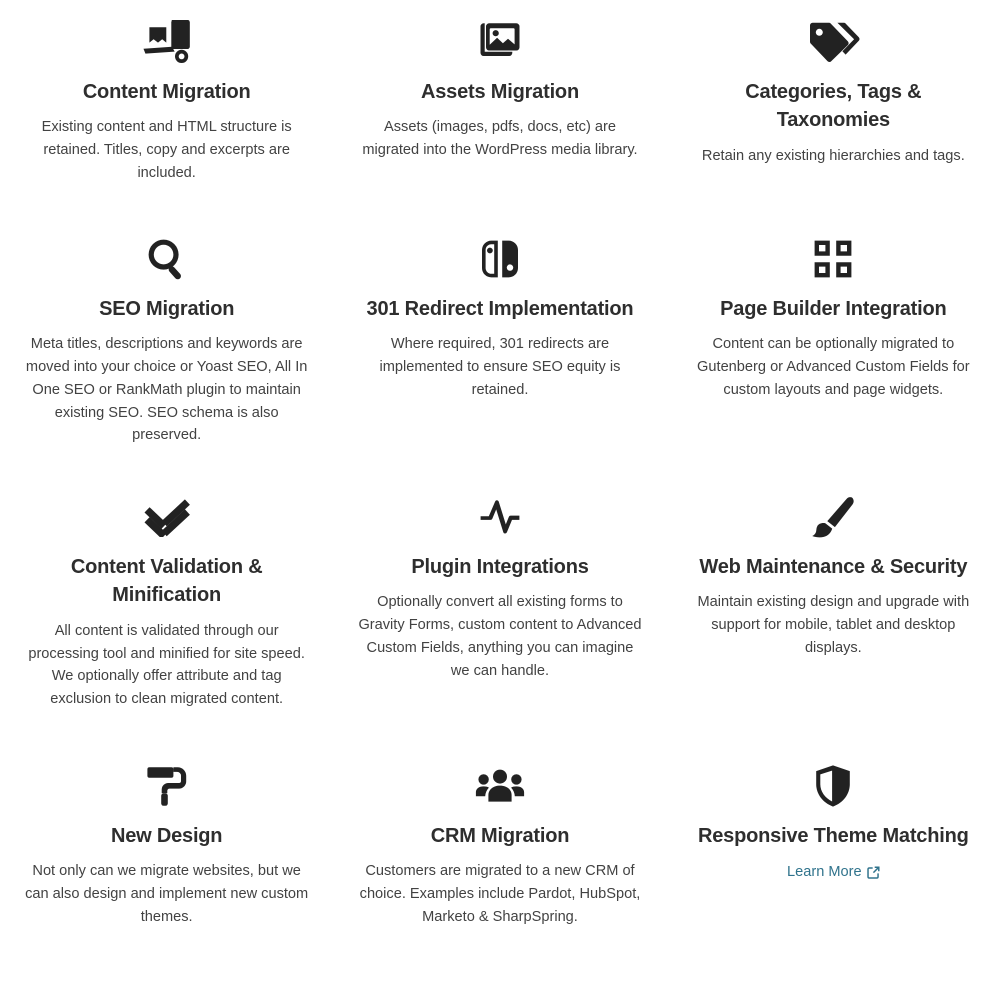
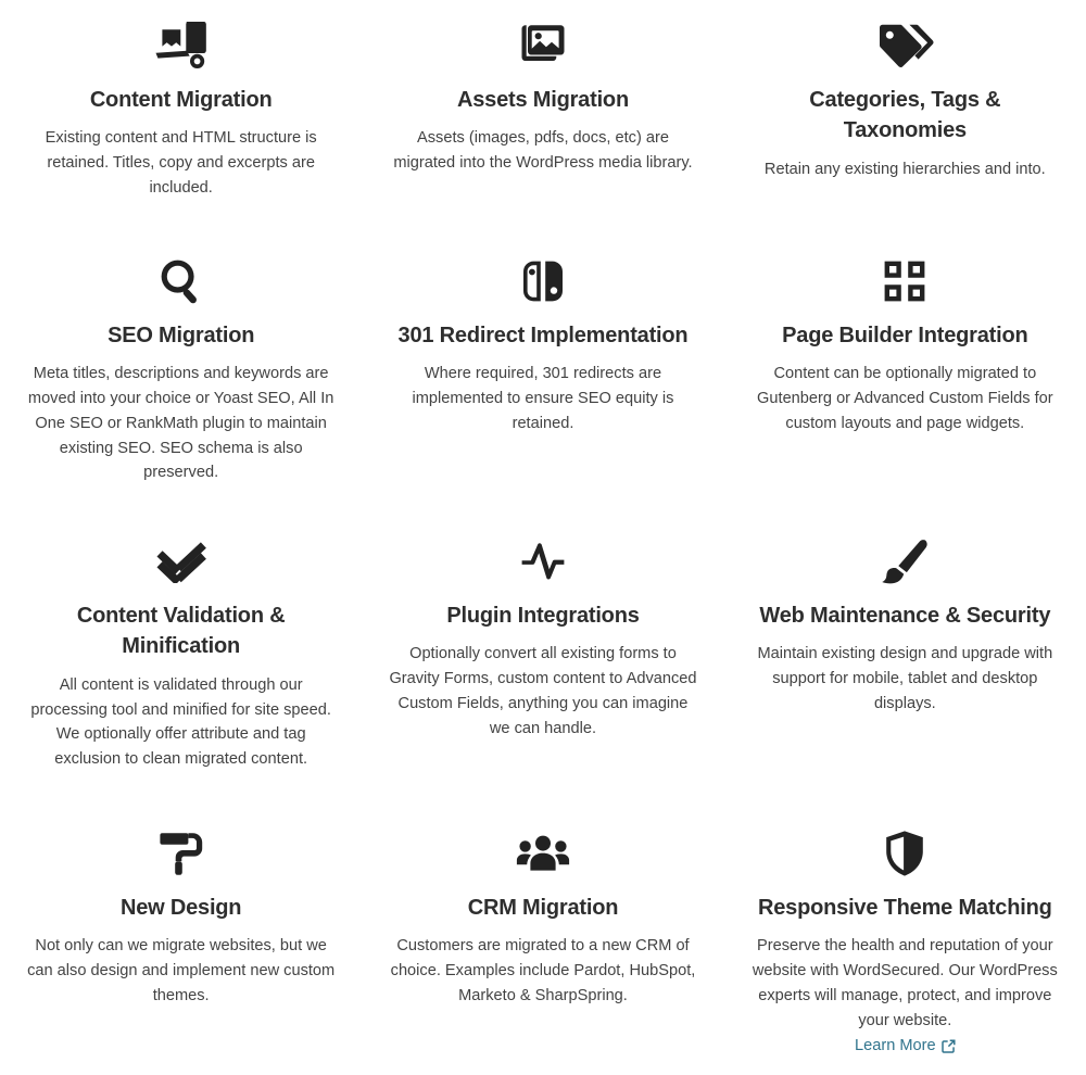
  Content Migration
  Existing content and HTML structure is retained. Titles, copy and excerpts are included.
  Assets Migration
  Assets (images, pdfs, docs, etc) are migrated into the WordPress media library.
  Categories, Tags & Taxonomies
- Retain any existing hierarchies and tags.
+ Retain any existing hierarchies and into.
  SEO Migration
  Meta titles, descriptions and keywords are moved into your choice or Yoast SEO, All In One SEO or RankMath plugin to maintain existing SEO. SEO schema is also preserved.
  301 Redirect Implementation
  Where required, 301 redirects are implemented to ensure SEO equity is retained.
  Page Builder Integration
  Content can be optionally migrated to Gutenberg or Advanced Custom Fields for custom layouts and page widgets.
  Content Validation & Minification
  All content is validated through our processing tool and minified for site speed. We optionally offer attribute and tag exclusion to clean migrated content.
  Plugin Integrations
  Optionally convert all existing forms to Gravity Forms, custom content to Advanced Custom Fields, anything you can imagine we can handle.
  Web Maintenance & Security
  Maintain existing design and upgrade with support for mobile, tablet and desktop displays.
  New Design
  Not only can we migrate websites, but we can also design and implement new custom themes.
  CRM Migration
  Customers are migrated to a new CRM of choice. Examples include Pardot, HubSpot, Marketo & SharpSpring.
  Responsive Theme Matching
+ Preserve the health and reputation of your website with WordSecured. Our WordPress experts will manage, protect, and improve your website.
  Learn More
